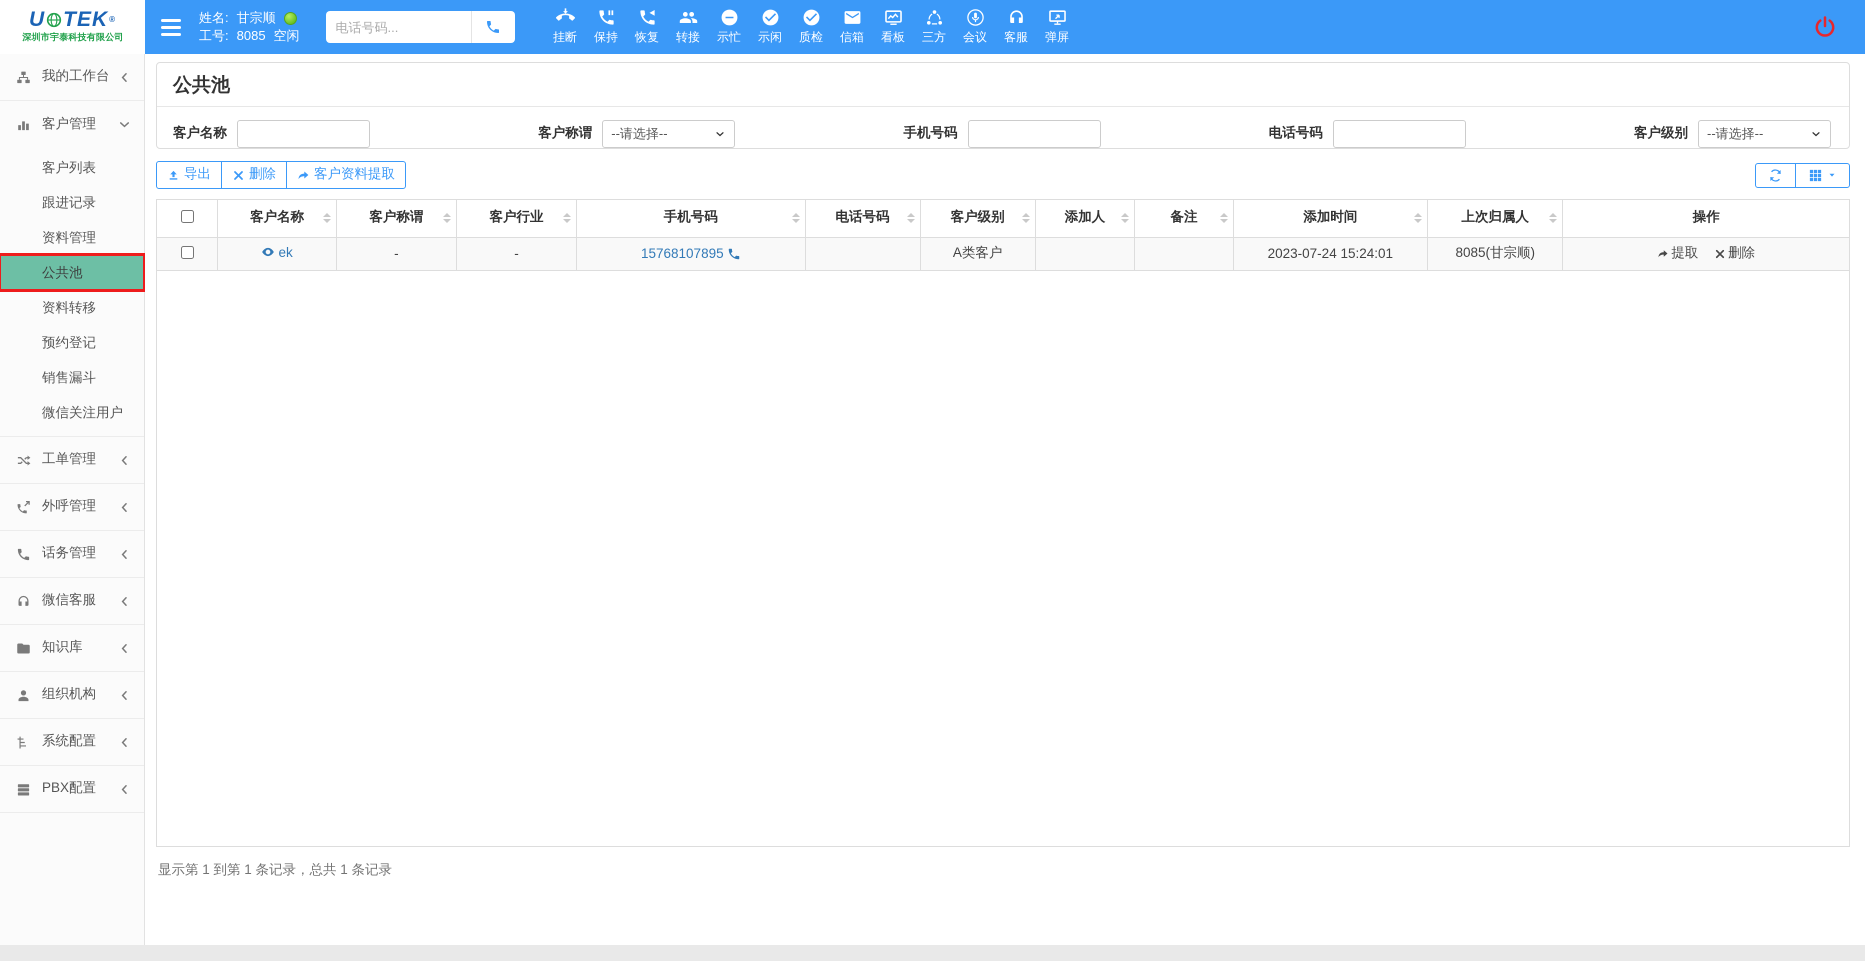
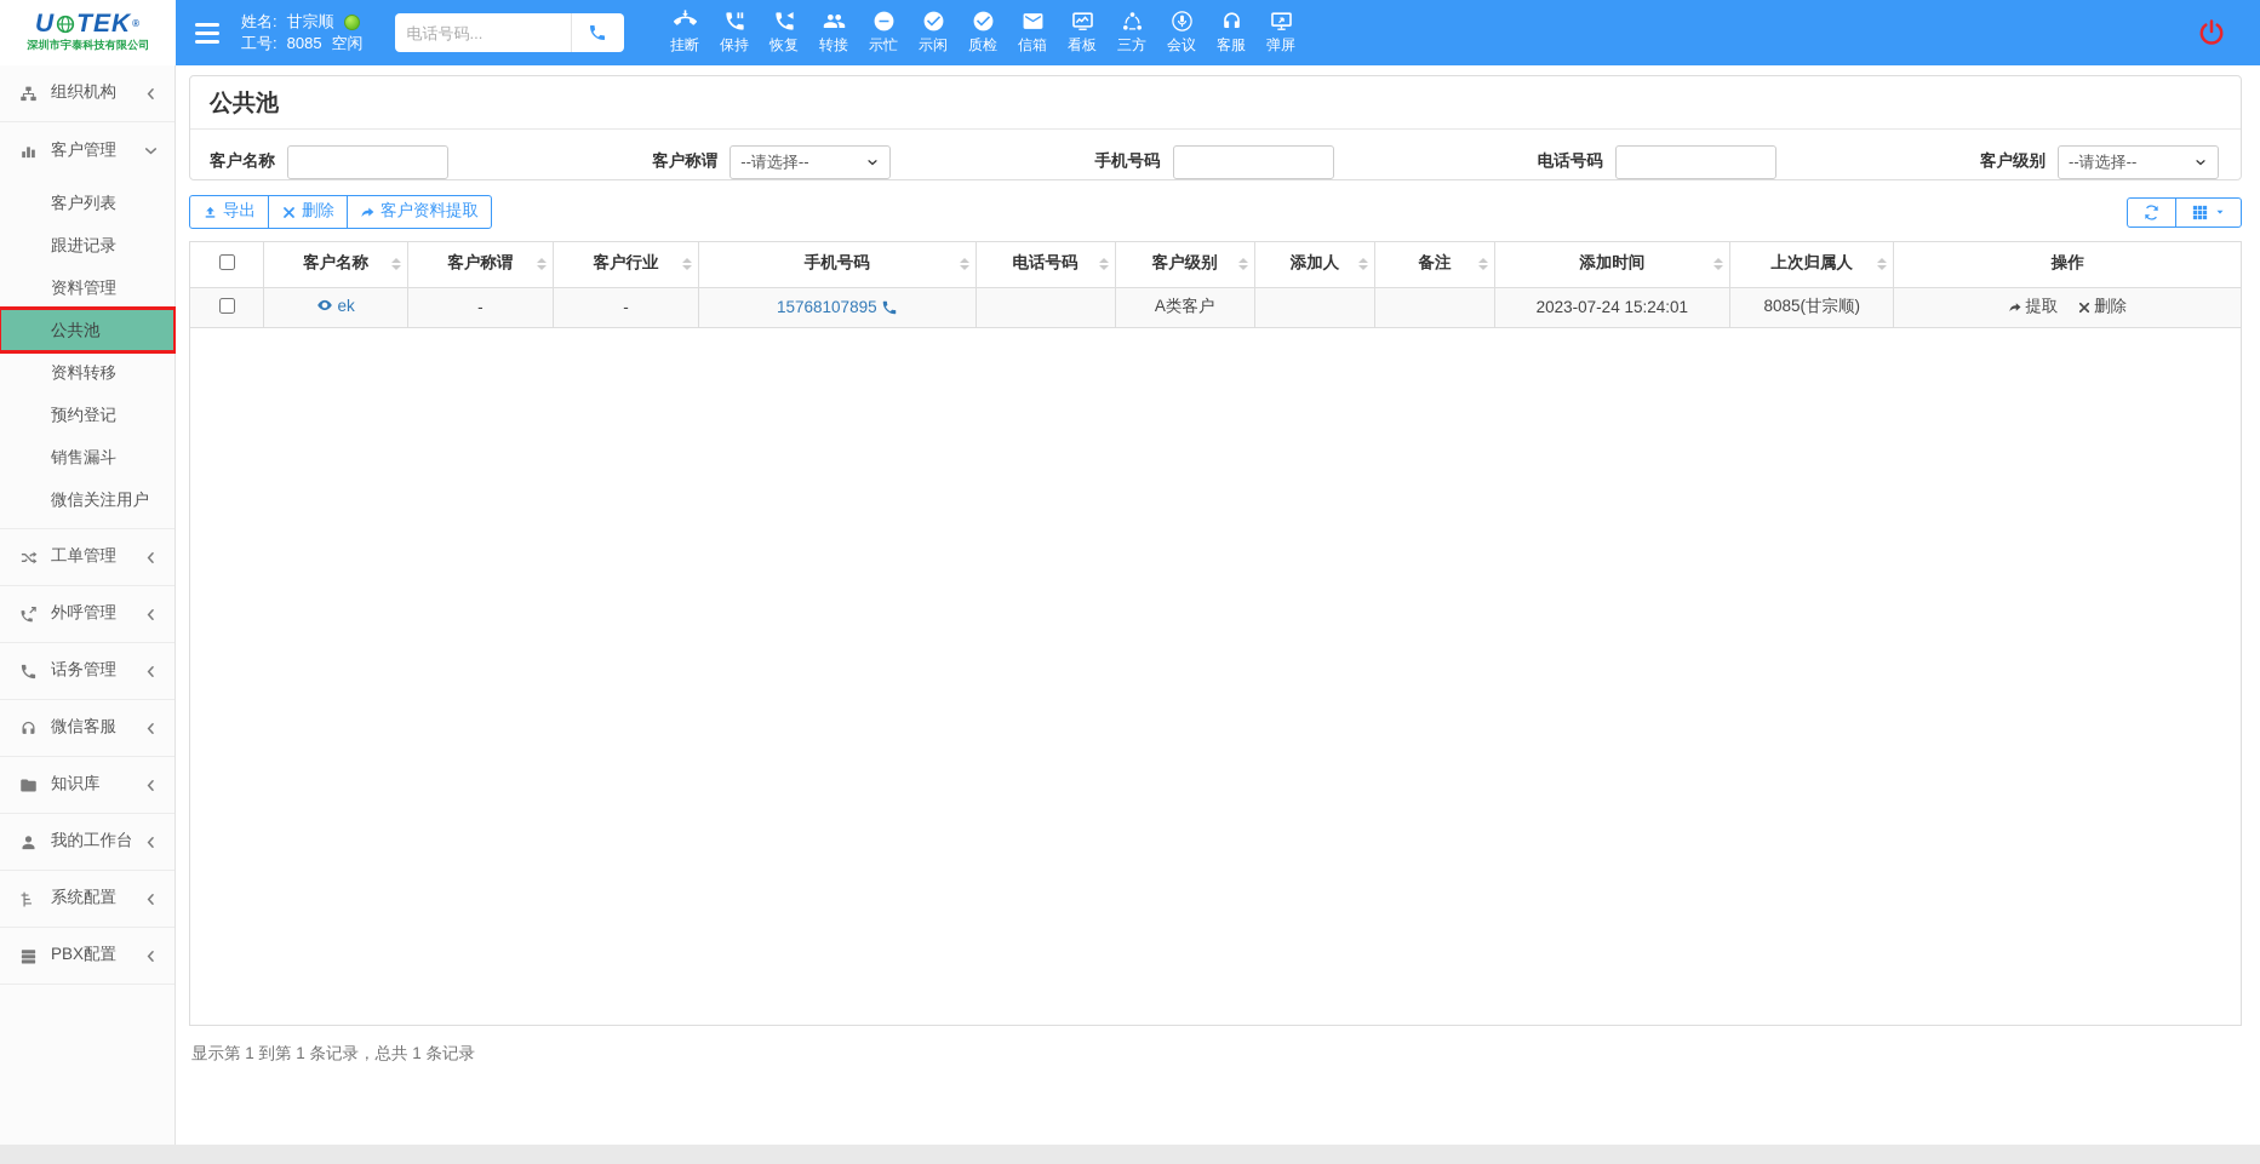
  U
  TEK
  ®
  深圳市宇泰科技有限公司
  姓名:
  甘宗顺
  工号:
  8085
  空闲
  电话号码...
  挂断
  保持
  恢复
  转接
  示忙
  示闲
  质检
  信箱
  看板
  三方
  会议
  客服
  弹屏
- 我的工作台
+ 组织机构
  客户管理
  客户列表
  跟进记录
  资料管理
  公共池
  资料转移
  预约登记
  销售漏斗
  微信关注用户
  工单管理
  外呼管理
  话务管理
  微信客服
  知识库
- 组织机构
+ 我的工作台
  系统配置
  PBX配置
  公共池
  客户名称
  客户称谓
  --请选择--
  手机号码
  电话号码
  客户级别
  --请选择--
  导出
  删除
  客户资料提取
  	客户名称	客户称谓	客户行业	手机号码	电话号码	客户级别	添加人	备注	添加时间	上次归属人	操作
  	ek	-	-	15768107895		A类客户			2023-07-24 15:24:01	8085(甘宗顺)	提取 删除
  显示第 1 到第 1 条记录，总共 1 条记录
